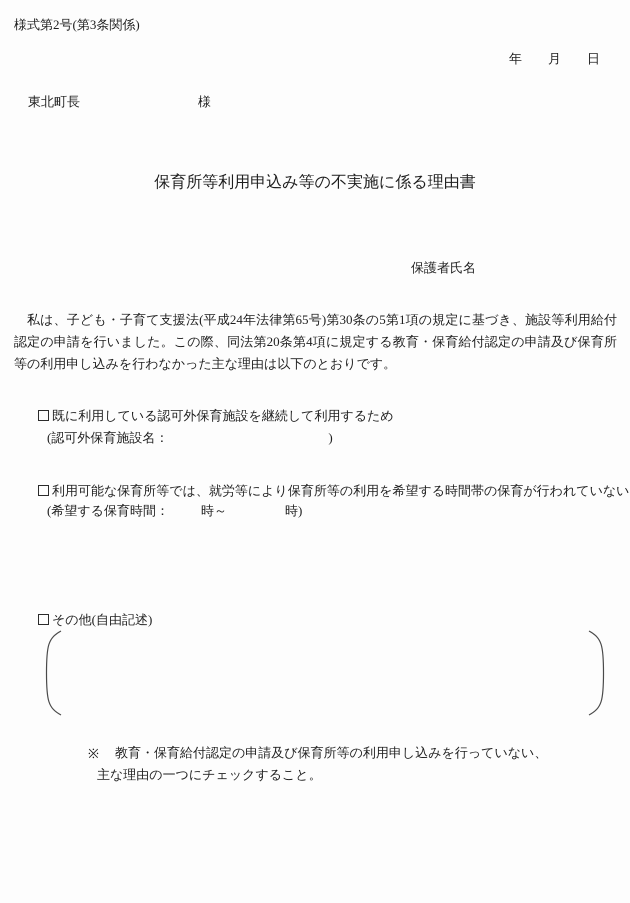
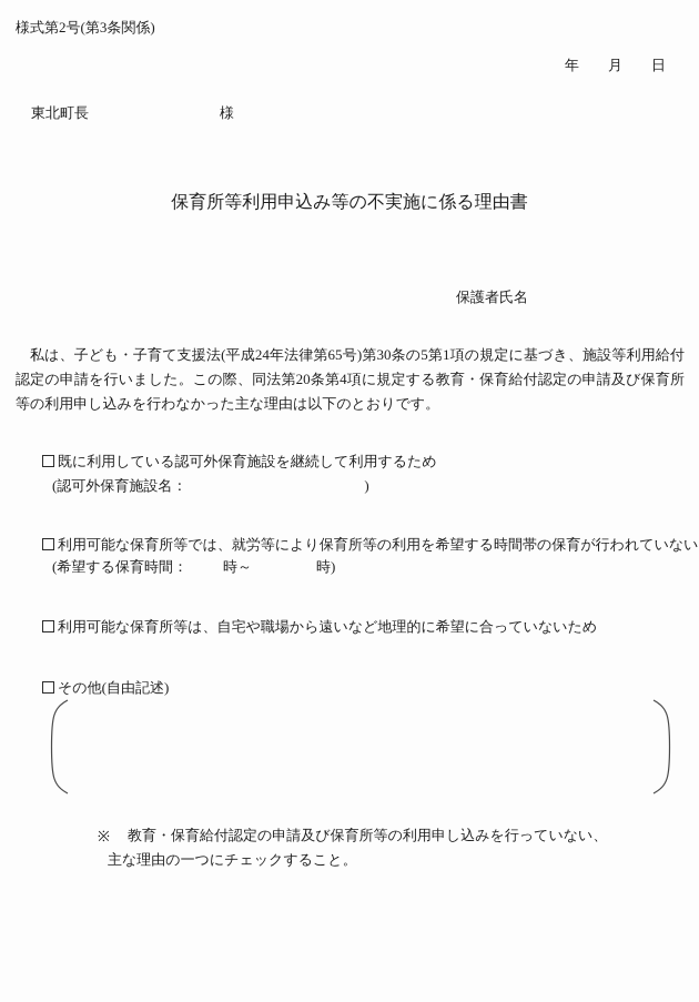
  様式第2号(第3条関係)
  年
  月
  日
  東北町長
  様
  保育所等利用申込み等の不実施に係る理由書
  保護者氏名
  私は、子ども・子育て支援法(平成24年法律第65号)第30条の5第1項の規定に基づき、施設等利用給付認定の申請を行いました。この際、同法第20条第4項に規定する教育・保育給付認定の申請及び保育所等の利用申し込みを行わなかった主な理由は以下のとおりです。
  既に利用している認可外保育施設を継続して利用するため
  (認可外保育施設名： )
  利用可能な保育所等では、就労等により保育所等の利用を希望する時間帯の保育が行われていない
  (希望する保育時間： 時～ 時)
+ 利用可能な保育所等は、自宅や職場から遠いなど地理的に希望に合っていないため
  その他(自由記述)
  ※
  教育・保育給付認定の申請及び保育所等の利用申し込みを行っていない、
  主な理由の一つにチェックすること。
